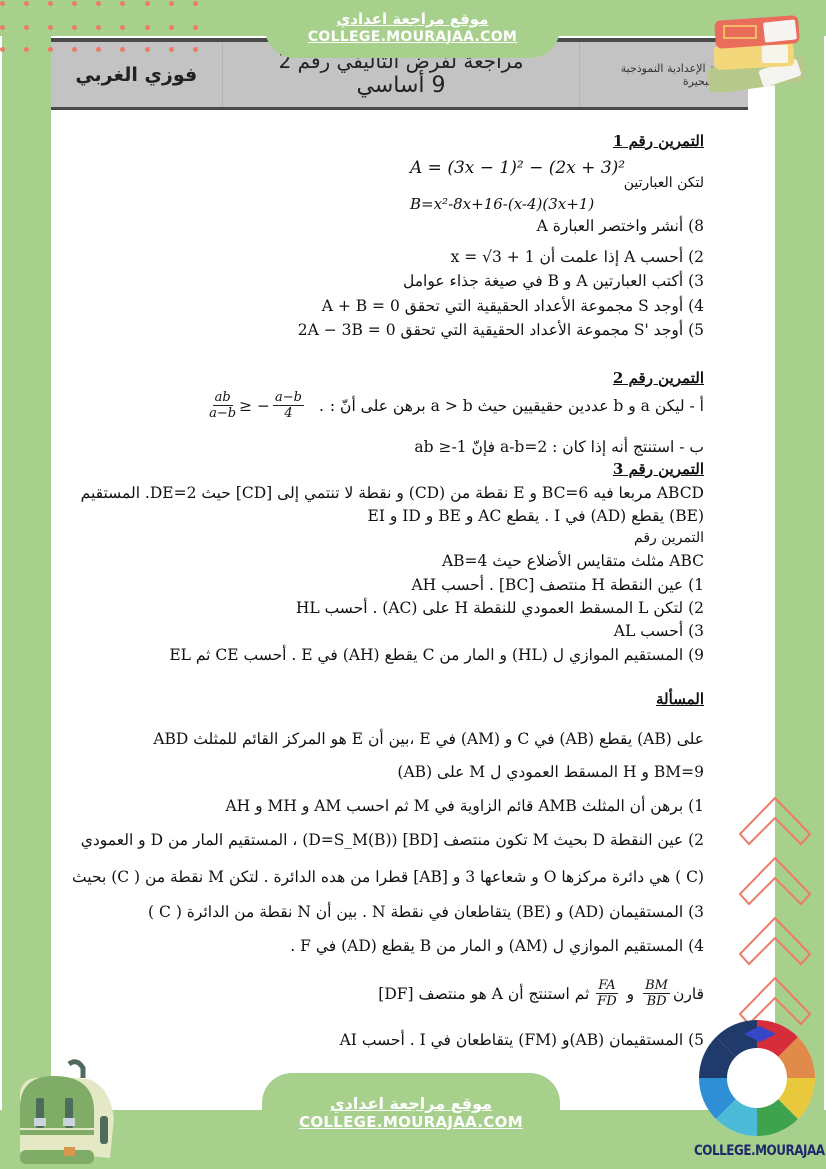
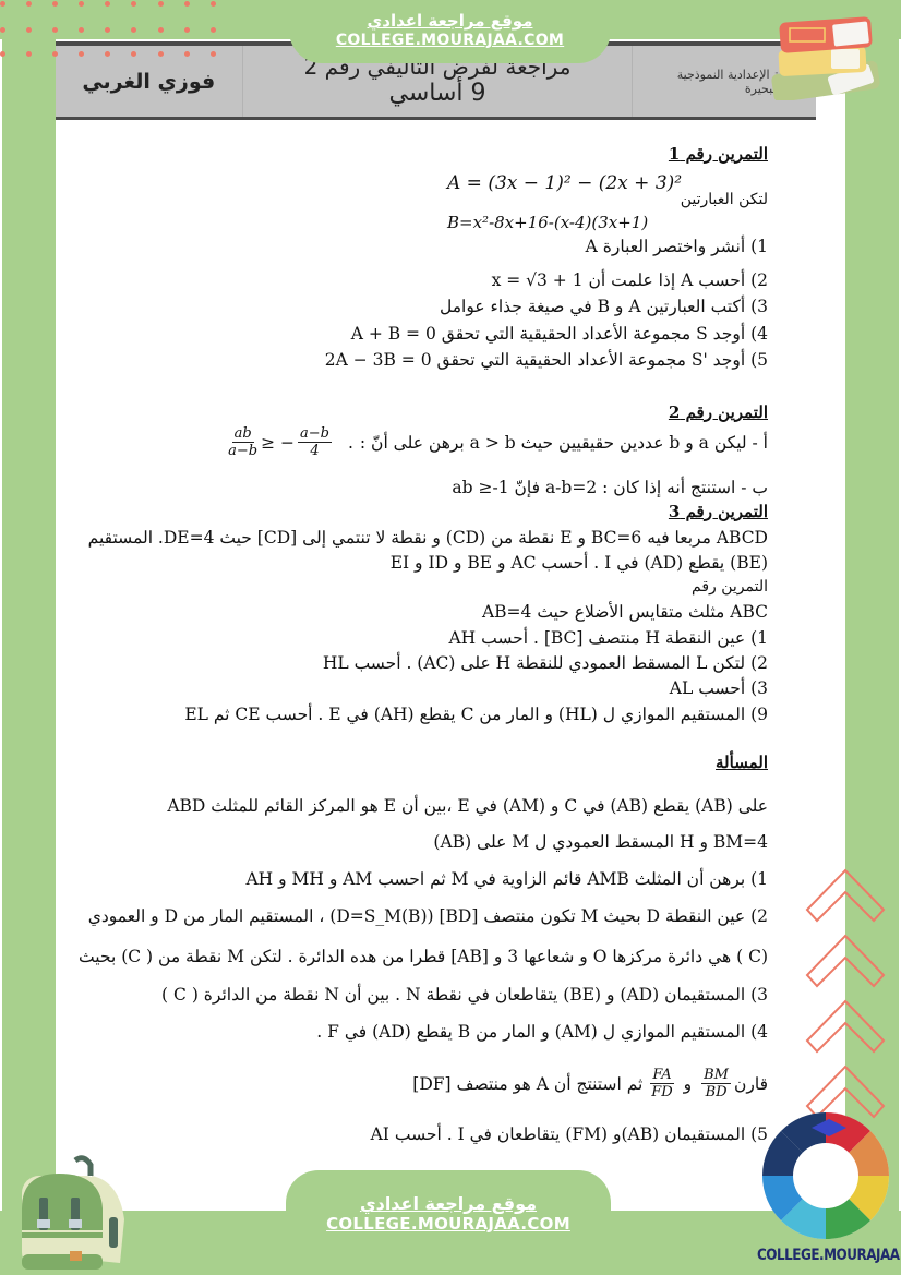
  فوزي الغربي
  مراجعة لفرض التأليفي رقم 2
  9 أساسي
  الإعدادية النموذجية
  موقع مراجعة اعدادي
  COLLEGE.MOURAJAA.COM
  التمرين رقم 1
  لتكن العبارتين
  A = (3x − 1)² − (2x + 3)²
  B=x²-8x+16-(x-4)(3x+1)
- 8) أنشر واختصر العبارة A
+ 1) أنشر واختصر العبارة A
  2) أحسب A إذا علمت أن x = √3 + 1
  3) أكتب العبارتين A و B في صيغة جذاء عوامل
  4) أوجد S مجموعة الأعداد الحقيقية التي تحقق A + B = 0
  5) أوجد 'S مجموعة الأعداد الحقيقية التي تحقق 2A − 3B = 0
  التمرين رقم 2
  أ - ليكن a و b عددين حقيقيين حيث a > b برهن على أنّ :
  ab
  a−b
  ≥ −
  a−b
  4
  .
  ب - استنتج أنه إذا كان : a-b=2 فإنّ ab ≥-1
  التمرين رقم 3
- ABCD مربعا فيه BC=6 و E نقطة من (CD) و نقطة لا تنتمي إلى [CD] حيث DE=2. المستقيم
+ ABCD مربعا فيه BC=6 و E نقطة من (CD) و نقطة لا تنتمي إلى [CD] حيث DE=4. المستقيم
- (BE) يقطع (AD) في I . يقطع AC و BE و ID و EI
+ (BE) يقطع (AD) في I . أحسب AC و BE و ID و EI
  التمرين رقم
  ABC مثلث متقايس الأضلاع حيث AB=4
  1) عين النقطة H منتصف [BC] . أحسب AH
  2) لتكن L المسقط العمودي للنقطة H على (AC) . أحسب HL
  3) أحسب AL
  9) المستقيم الموازي ل (HL) و المار من C يقطع (AH) في E . أحسب CE ثم EL
  المسألة
  على (AB) يقطع (AB) في C و (AM) في E ،بين أن E هو المركز القائم للمثلث ABD
- BM=9 و H المسقط العمودي ل M على (AB)
+ BM=4 و H المسقط العمودي ل M على (AB)
  1) برهن أن المثلث AMB قائم الزاوية في M ثم احسب AM و MH و AH
  2) عين النقطة D بحيث M تكون منتصف [BD] (D=S_M(B)) ، المستقيم المار من D و العمودي
  (C ) هي دائرة مركزها O و شعاعها 3 و [AB] قطرا من هده الدائرة . لتكن M نقطة من ( C) بحيث
  3) المستقيمان (AD) و (BE) يتقاطعان في نقطة N . بين أن N نقطة من الدائرة ( C )
  4) المستقيم الموازي ل (AM) و المار من B يقطع (AD) في F .
  قارن
  BM
  BD
  و
  FA
  FD
  ثم استنتج أن A هو منتصف [DF]
  5) المستقيمان (AB)و (FM) يتقاطعان في I . أحسب AI
  موقع مراجعة اعدادي
  COLLEGE.MOURAJAA.COM
  COLLEGE.MOURAJAA
